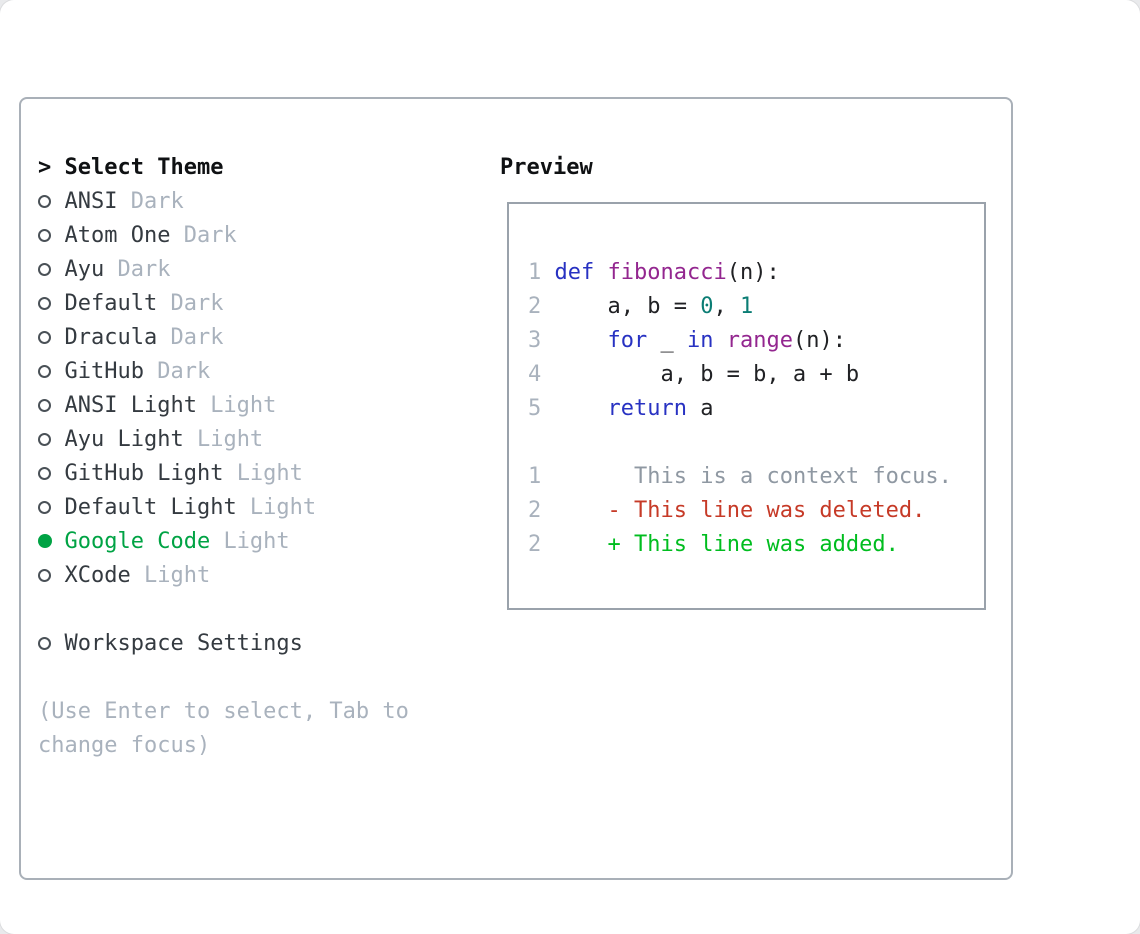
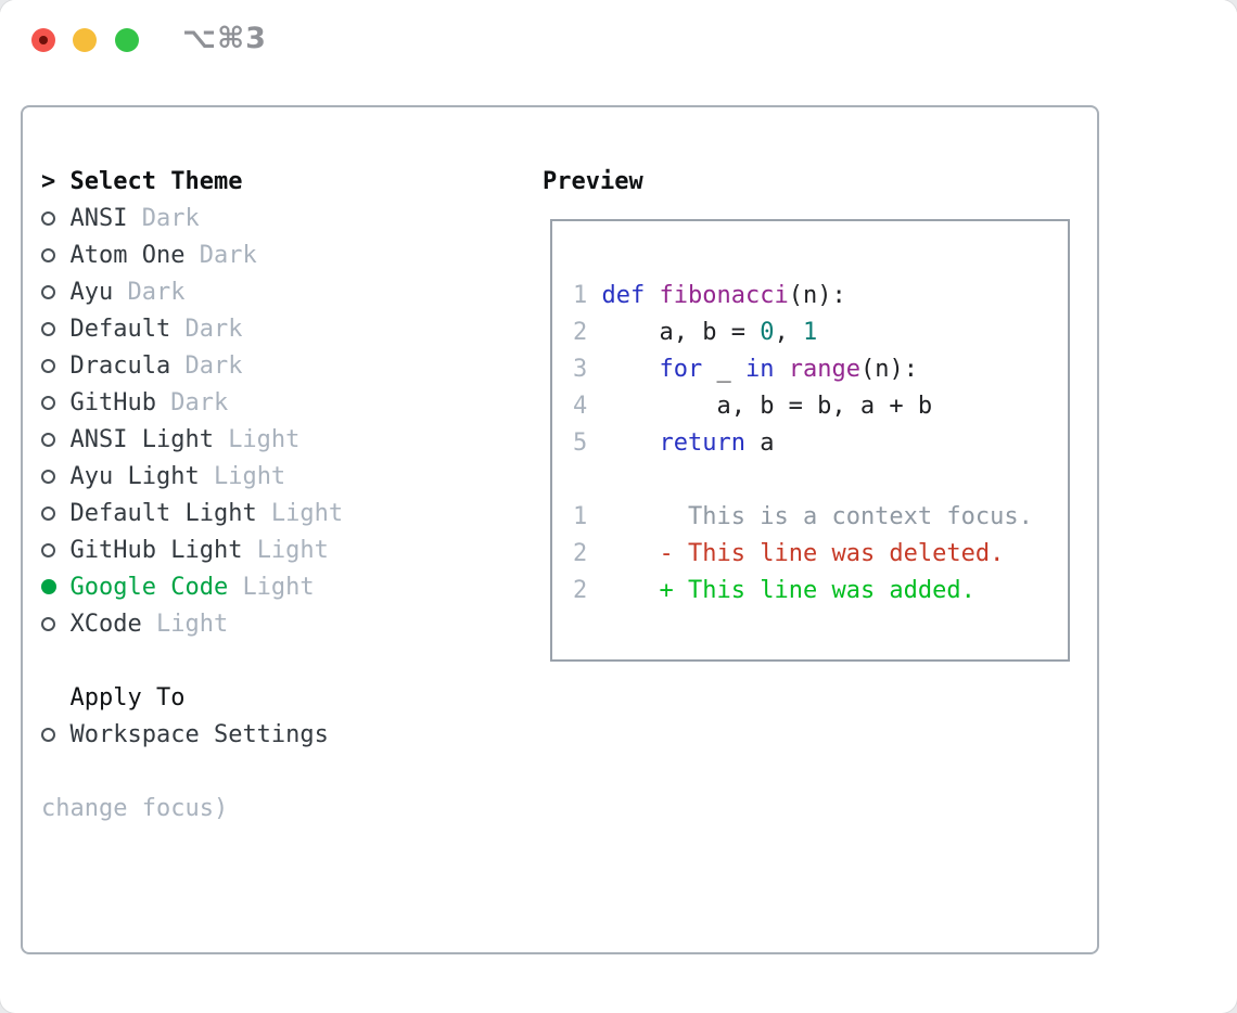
+ ⌥⌘3
  >
  Select Theme
  ANSI
  Dark
  Atom One
  Dark
  Ayu
  Dark
  Default
  Dark
  Dracula
  Dark
  GitHub
  Dark
  ANSI Light
  Light
  Ayu Light
  Light
- GitHub Light
+ Default Light
  Light
- Default Light
+ GitHub Light
  Light
  Google Code
  Light
  XCode
  Light
+ Apply To
  Workspace Settings
- (Use Enter to select, Tab to
  change focus)
  Preview
  1
  def
  fibonacci
  (n):
  2
  a, b =
  0
  ,
  1
  3
  for
  _
  in
  range
  (n):
  4
  a, b = b, a + b
  5
  return
  a
  1
  This is a context focus.
  2
  -
  This line was deleted.
  2
  +
  This line was added.
